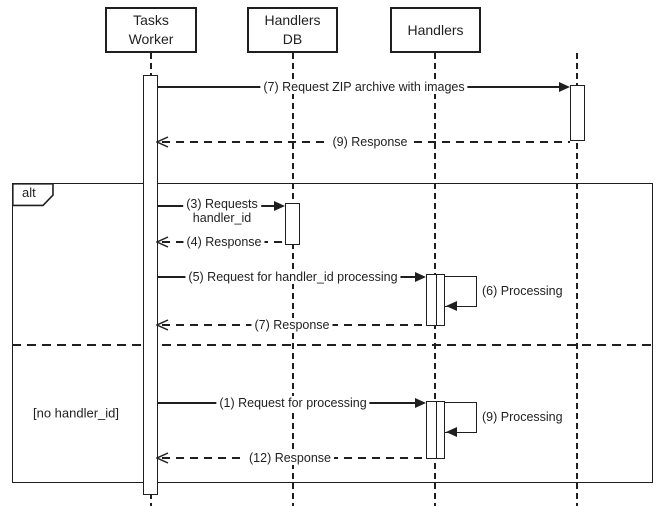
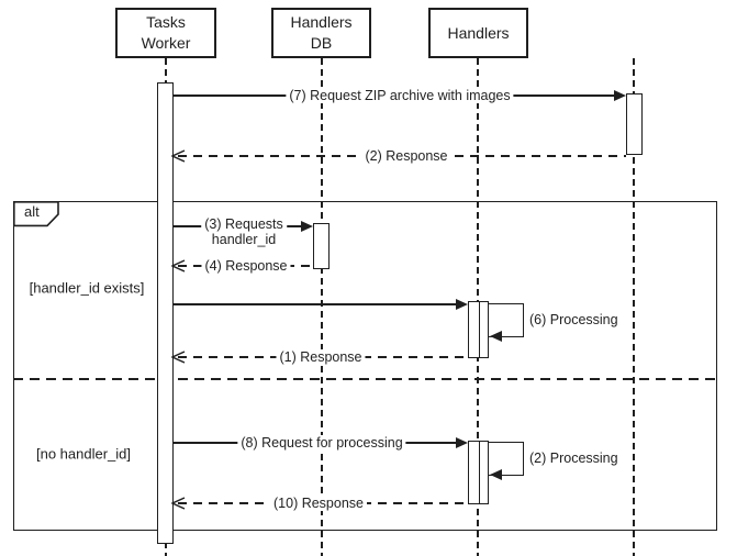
  alt
+ [handler_id exists]
  [no handler_id]
  Tasks
  Worker
  Handlers
  DB
  Handlers
  (7) Request ZIP archive with images
- (9) Response
+ (2) Response
  (3) Requests
  handler_id
  (4) Response
- (5) Request for handler_id processing
  (6) Processing
- (7) Response
+ (1) Response
- (1) Request for processing
+ (8) Request for processing
- (9) Processing
+ (2) Processing
- (12) Response
+ (10) Response
